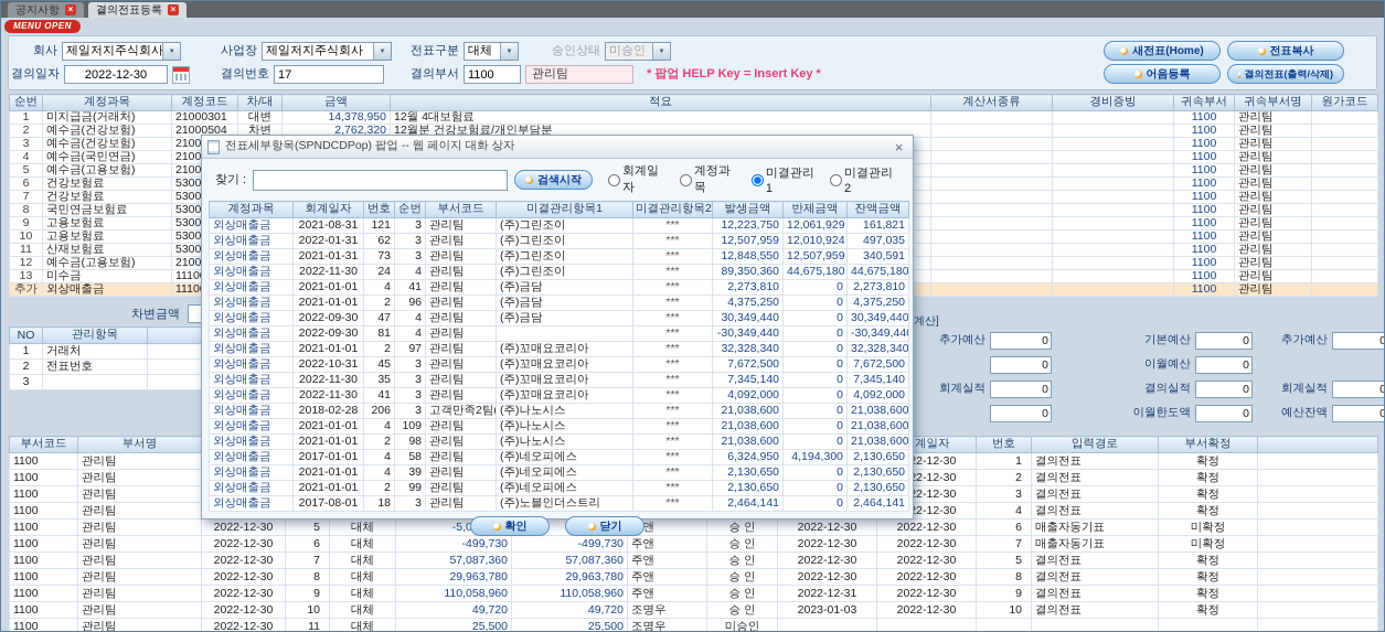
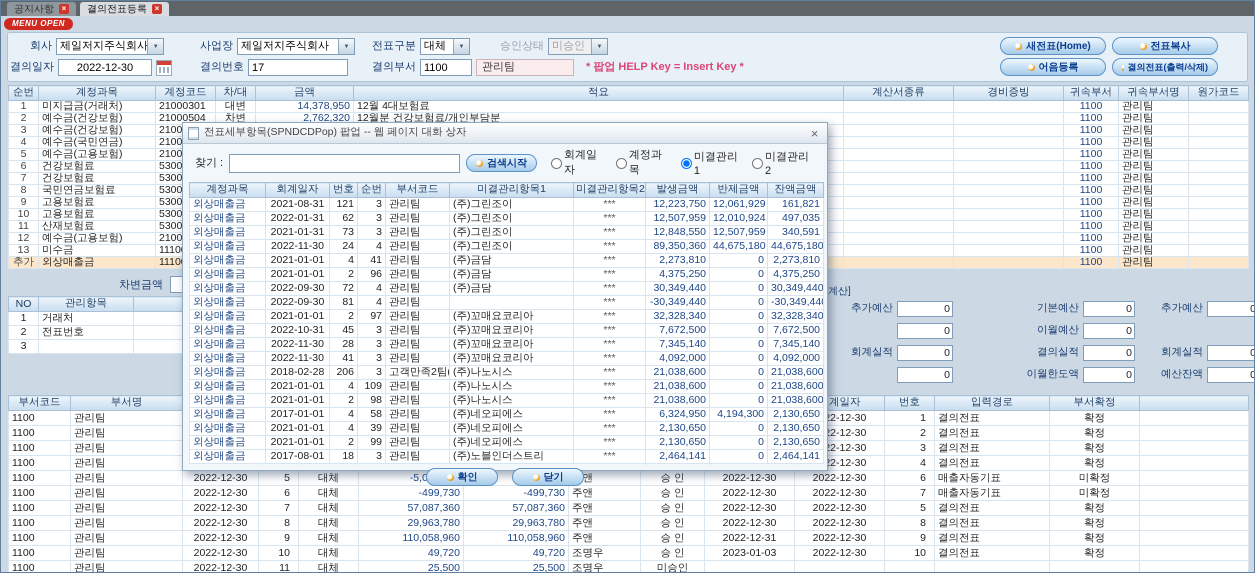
  공지사항
  ×
  결의전표등록
  ×
  MENU OPEN
  회사
  제일저지주식회사
  사업장
  제일저지주식회사
  전표구분
  대체
  승인상태
  미승인
  결의일자
  2022-12-30
  결의번호
  17
  결의부서
  1100
  관리팀
  * 팝업 HELP Key = Insert Key *
  새전표(Home)
  전표복사
  어음등록
  결의전표(출력/삭제)
  	순번	계정과목	계정코드	차/대	금액	적요	계산서종류	경비증빙	귀속부서	귀속부서명	원가코드
  1	미지급금(거래처)	21000301	대변	14,378,950	12월 4대보험료			1100	관리팀
  2	예수금(건강보험)	21000504	차변	2,762,320	12월분 건강보험료/개인부담분			1100	관리팀
  3	예수금(건강보험)	2100						1100	관리팀
  4	예수금(국민연금)	2100						1100	관리팀
  5	예수금(고용보험)	2100						1100	관리팀
  6	건강보험료	5300						1100	관리팀
  7	건강보험료	5300						1100	관리팀
  8	국민연금보험료	5300						1100	관리팀
  9	고용보험료	5300						1100	관리팀
  10	고용보험료	5300						1100	관리팀
  11	산재보험료	5300						1100	관리팀
  12	예수금(고용보험)	2100						1100	관리팀
  13	미수금	1110						1100	관리팀
  추가	외상매출금	1110						1100	관리팀
  차변금액
  1	거래처
  2	전표번호
  3
  계산]
  추가예산
  0
  0
  회계실적
  0
  0
  기본예산
  0
  추가예산
  0
  이월예산
  0
  결의실적
  0
  회계실적
  0
  이월한도액
  0
  예산잔액
  0
  	부서코드	부서명									계일자	번호	입력경로	부서확정
  1100	관리팀									2-12-30	1	결의전표	확정
  1100	관리팀									2-12-30	2	결의전표	확정
  1100	관리팀									2-12-30	3	결의전표	확정
  1100	관리팀									2-12-30	4	결의전표	확정
  1100	관리팀	2022-12-30	5	대체	-5,0		앤	승 인	2022-12-30	2022-12-30	6	매출자동기표	미확정
  1100	관리팀	2022-12-30	6	대체	-499,730	-499,730	주앤	승 인	2022-12-30	2022-12-30	7	매출자동기표	미확정
  1100	관리팀	2022-12-30	7	대체	57,087,360	57,087,360	주앤	승 인	2022-12-30	2022-12-30	5	결의전표	확정
  1100	관리팀	2022-12-30	8	대체	29,963,780	29,963,780	주앤	승 인	2022-12-30	2022-12-30	8	결의전표	확정
  1100	관리팀	2022-12-30	9	대체	110,058,960	110,058,960	주앤	승 인	2022-12-31	2022-12-30	9	결의전표	확정
  1100	관리팀	2022-12-30	10	대체	49,720	49,720	조명우	승 인	2023-01-03	2022-12-30	10	결의전표	확정
  1100	관리팀	2022-12-30	11	대체	25,500	25,500	조명우	미승인
  전표세부항목(SPNDCDPop) 팝업 -- 웹 페이지 대화 상자
  ×
  찾기 :
  검색시작
  회계일자
  계정과목
  미결관리1
  미결관리2
  	계정과목	회계일자	번호	순번	부서코드	미결관리항목1	미결관리항목2	발생금액	반제금액	잔액금액
  외상매출금	2021-08-31	121	3	관리팀	(주)그린조이	***	12,223,750	12,061,929	161,821
  외상매출금	2022-01-31	62	3	관리팀	(주)그린조이	***	12,507,959	12,010,924	497,035
  외상매출금	2021-01-31	73	3	관리팀	(주)그린조이	***	12,848,550	12,507,959	340,591
  외상매출금	2022-11-30	24	4	관리팀	(주)그린조이	***	89,350,360	44,675,180	44,675,180
  외상매출금	2021-01-01	4	41	관리팀	(주)금담	***	2,273,810	0	2,273,810
  외상매출금	2021-01-01	2	96	관리팀	(주)금담	***	4,375,250	0	4,375,250
- 외상매출금	2022-09-30	47	4	관리팀	(주)금담	***	30,349,440	0	30,349,440
+ 외상매출금	2022-09-30	72	4	관리팀	(주)금담	***	30,349,440	0	30,349,440
  외상매출금	2022-09-30	81	4	관리팀		***	-30,349,440	0	-30,349,44
  외상매출금	2021-01-01	2	97	관리팀	(주)꼬매요코리아	***	32,328,340	0	32,328,340
  외상매출금	2022-10-31	45	3	관리팀	(주)꼬매요코리아	***	7,672,500	0	7,672,500
- 외상매출금	2022-11-30	35	3	관리팀	(주)꼬매요코리아	***	7,345,140	0	7,345,140
+ 외상매출금	2022-11-30	28	3	관리팀	(주)꼬매요코리아	***	7,345,140	0	7,345,140
  외상매출금	2022-11-30	41	3	관리팀	(주)꼬매요코리아	***	4,092,000	0	4,092,000
  외상매출금	2018-02-28	206	3	고객만족2팀	(주)나노시스	***	21,038,600	0	21,038,600
  외상매출금	2021-01-01	4	109	관리팀	(주)나노시스	***	21,038,600	0	21,038,600
  외상매출금	2021-01-01	2	98	관리팀	(주)나노시스	***	21,038,600	0	21,038,600
  외상매출금	2017-01-01	4	58	관리팀	(주)네오피에스	***	6,324,950	4,194,300	2,130,650
  외상매출금	2021-01-01	4	39	관리팀	(주)네오피에스	***	2,130,650	0	2,130,650
  외상매출금	2021-01-01	2	99	관리팀	(주)네오피에스	***	2,130,650	0	2,130,650
  외상매출금	2017-08-01	18	3	관리팀	(주)노블인더스트리	***	2,464,141	0	2,464,141
  확인
  닫기
